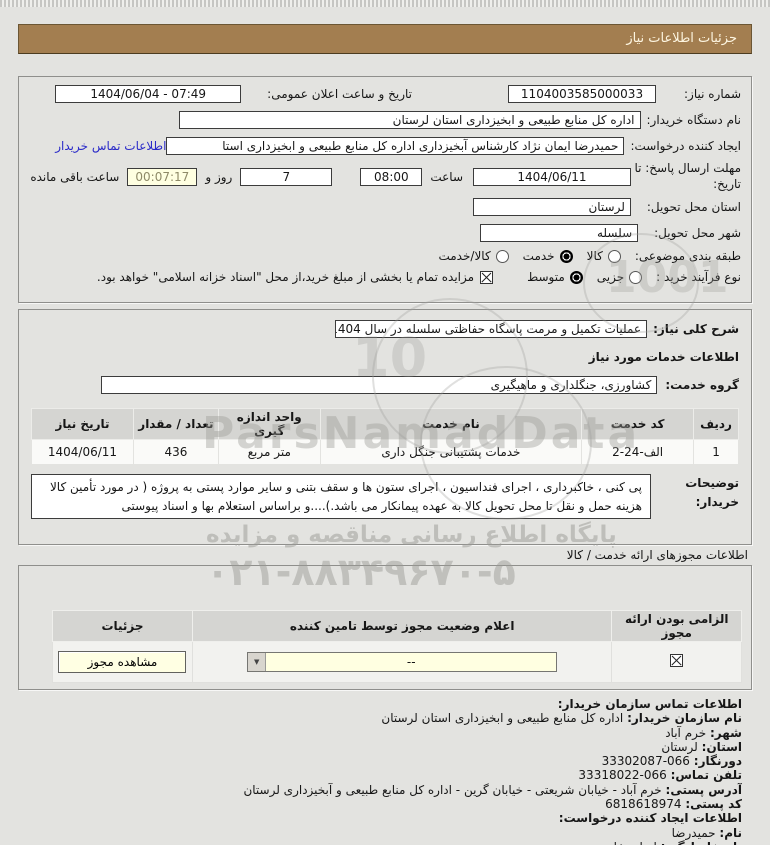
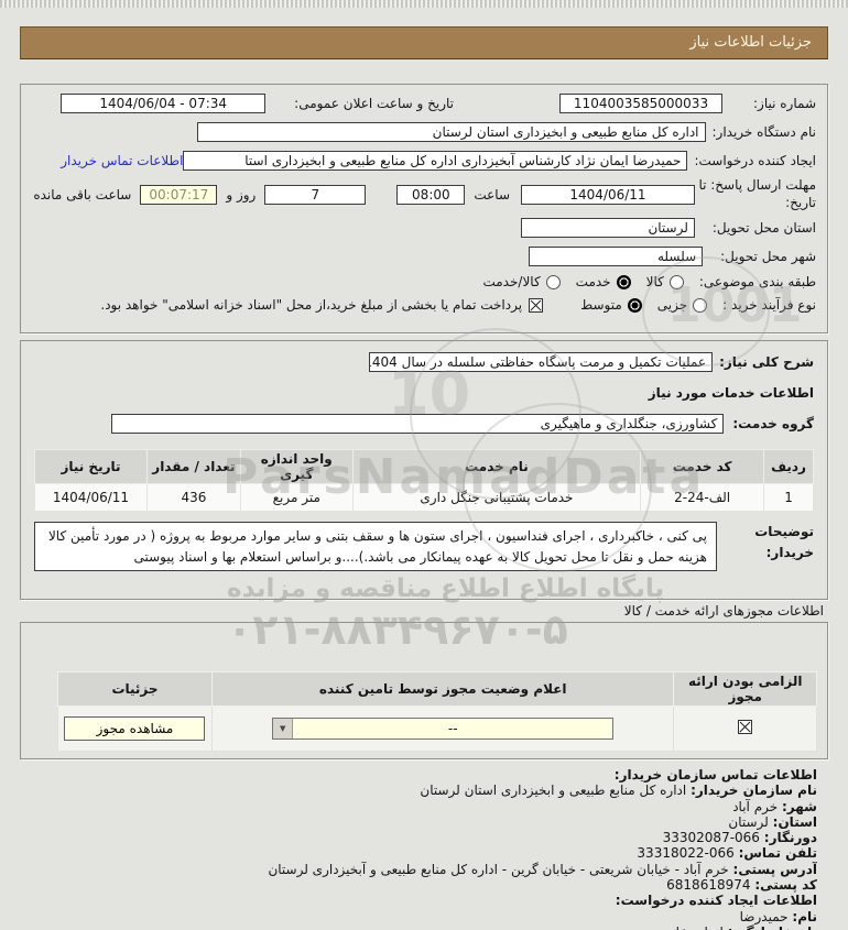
  جزئیات اطلاعات نیاز
  شماره نیاز:
  1104003585000033
  تاریخ و ساعت اعلان عمومی:
- 1404/06/04 - 07:49
+ 1404/06/04 - 07:34
  نام دستگاه خریدار:
  اداره کل منابع طبیعی و ابخیزداری استان لرستان
  ایجاد کننده درخواست:
  حمیدرضا ایمان نژاد کارشناس آبخیزداری اداره کل منابع طبیعی و ابخیزداری استا
  اطلاعات تماس خریدار
  مهلت ارسال پاسخ: تا تاریخ:
  1404/06/11
  ساعت
  08:00
  7
  روز و
  00:07:17
  ساعت باقی مانده
  استان محل تحویل:
  لرستان
  شهر محل تحویل:
  سلسله
  طبقه بندی موضوعی:
  کالا
  خدمت
  کالا/خدمت
  نوع فرآیند خرید :
  جزیی
  متوسط
- مزایده تمام یا بخشی از مبلغ خرید،از محل "اسناد خزانه اسلامی" خواهد بود.
+ پرداخت تمام یا بخشی از مبلغ خرید،از محل "اسناد خزانه اسلامی" خواهد بود.
  شرح کلی نیاز:
  عملیات تکمیل و مرمت پاسگاه حفاظتی سلسله در سال 404
  اطلاعات خدمات مورد نیاز
  گروه خدمت:
  کشاورزی، جنگلداری و ماهیگیری
  ردیف	کد خدمت	نام خدمت	واحد اندازه گیری	تعداد / مقدار	تاریخ نیاز
  1	الف-24-2	خدمات پشتیبانی جنگل داری	متر مربع	436	1404/06/11
  توضیحات خریدار:
- پی کنی ، خاکبرداری ، اجرای فنداسیون ، اجرای ستون ها و سقف بتنی و سایر موارد پستی به پروژه ( در مورد تأمین کالا هزینه حمل و نقل تا محل تحویل کالا به عهده پیمانکار می باشد.)....و براساس استعلام بها و اسناد پیوستی
+ پی کنی ، خاکبرداری ، اجرای فنداسیون ، اجرای ستون ها و سقف بتنی و سایر موارد مربوط به پروژه ( در مورد تأمین کالا هزینه حمل و نقل تا محل تحویل کالا به عهده پیمانکار می باشد.)....و براساس استعلام بها و اسناد پیوستی
  اطلاعات مجوزهای ارائه خدمت / کالا
  الزامی بودن ارائه مجوز	اعلام وضعیت مجوز توسط تامین کننده	جزئیات
  	-- ▼	مشاهده مجوز
  اطلاعات تماس سازمان خریدار:
  نام سازمان خریدار: اداره کل منابع طبیعی و ابخیزداری استان لرستان
  شهر: خرم آباد
  استان: لرستان
  دورنگار: 33302087-066
  تلفن تماس: 33318022-066
  آدرس پستی: خرم آباد - خیابان شریعتی - خیابان گرین - اداره کل منابع طبیعی و آبخیزداری لرستان
  کد پستی: 6818618974
  اطلاعات ایجاد کننده درخواست:
  نام: حمیدرضا
  1001
  10
  ParsNamadData
- پایگاه اطلاع رسانی مناقصه و مزایده
+ پایگاه اطلاع اطلاع مناقصه و مزایده
  ۰۲۱-۸۸۳۴۹۶۷۰-۵
